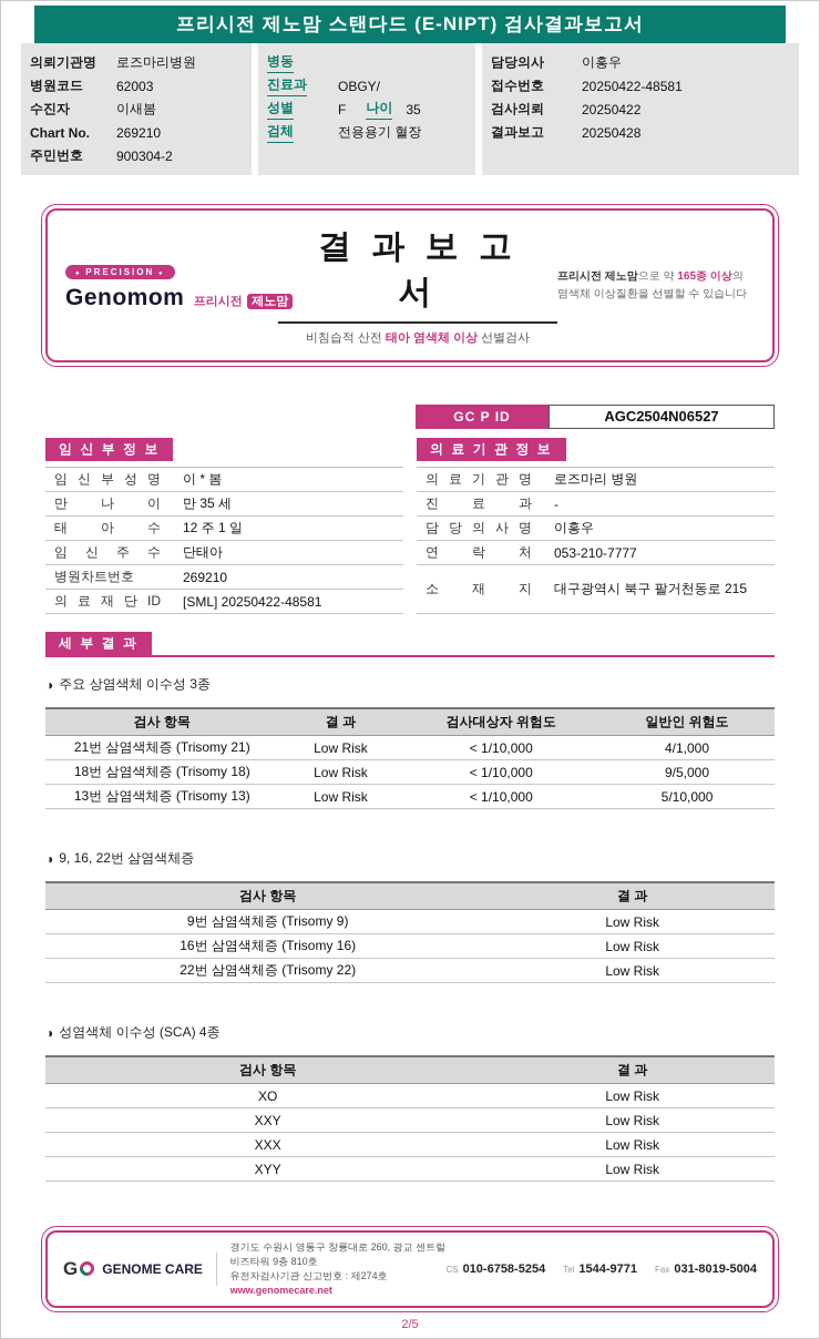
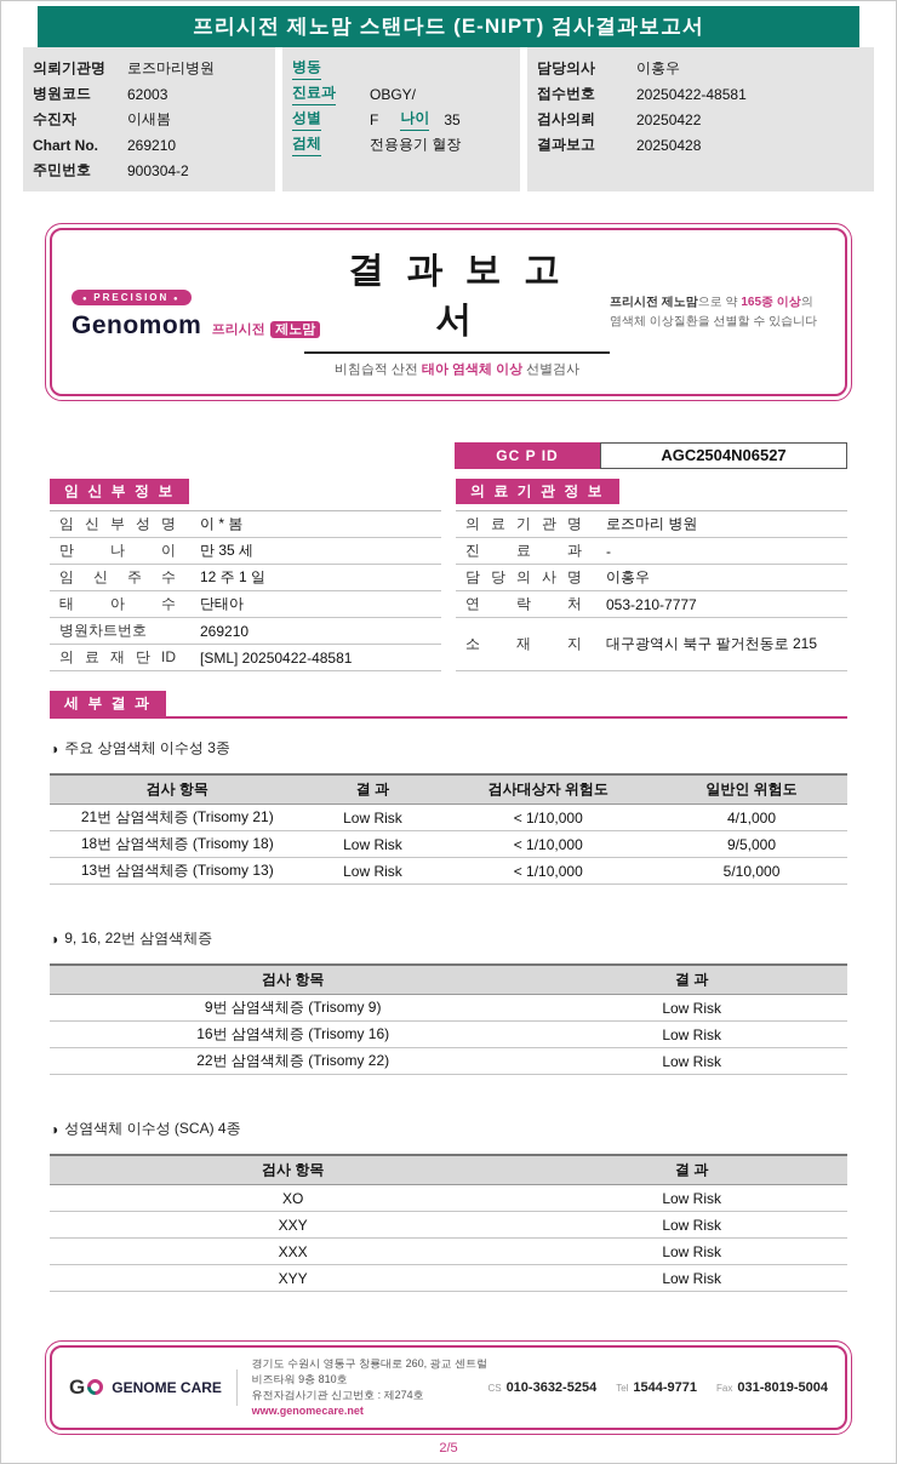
  프리시전 제노맘 스탠다드 (E-NIPT) 검사결과보고서
  의뢰기관명
  로즈마리병원
  병원코드
  62003
  수진자
  이새봄
  Chart No.
  269210
  주민번호
  900304-2
  병동
  진료과
  OBGY/
  성별
  F
  나이
  35
  검체
  전용용기 혈장
  담당의사
  이홍우
  접수번호
  20250422-48581
  검사의뢰
  20250422
  결과보고
  20250428
  PRECISION
  Genomom 프리시전 제노맘
  결 과 보 고 서
  비침습적 산전 태아 염색체 이상 선별검사
  프리시전 제노맘으로 약 165종 이상의 염색체 이상질환을 선별할 수 있습니다
  GC P ID
  AGC2504N06527
  임 신 부 정 보
  임 신 부 성 명
  이 * 봄
  만 나 이
  만 35 세
- 태 아 수
+ 임 신 주 수
  12 주 1 일
- 임 신 주 수
+ 태 아 수
  단태아
  병원차트번호
  269210
  의 료 재 단 ID
  [SML] 20250422-48581
  의 료 기 관 정 보
  의 료 기 관 명
  로즈마리 병원
  진 료 과
  -
  담 당 의 사 명
  이홍우
  연 락 처
  053-210-7777
  소 재 지
  대구광역시 북구 팔거천동로 215
  세 부 결 과
  ◑
  주요 상염색체 이수성 3종
  검사 항목
  결 과
  검사대상자 위험도
  일반인 위험도
  21번 삼염색체증 (Trisomy 21)
  Low Risk
  < 1/10,000
  4/1,000
  18번 삼염색체증 (Trisomy 18)
  Low Risk
  < 1/10,000
  9/5,000
  13번 삼염색체증 (Trisomy 13)
  Low Risk
  < 1/10,000
  5/10,000
  ◑
  9, 16, 22번 삼염색체증
  검사 항목
  결 과
  9번 삼염색체증 (Trisomy 9)
  Low Risk
  16번 삼염색체증 (Trisomy 16)
  Low Risk
  22번 삼염색체증 (Trisomy 22)
  Low Risk
  ◑
  성염색체 이수성 (SCA) 4종
  검사 항목
  결 과
  XO
  Low Risk
  XXY
  Low Risk
  XXX
  Low Risk
  XYY
  Low Risk
  G
  GENOME CARE
  경기도 수원시 영통구 창룡대로 260, 광교 센트럴비즈타워 9층 810호
  유전자검사기관 신고번호 : 제274호
  www.genomecare.net
  CS
- 010-6758-5254
+ 010-3632-5254
  Tel
  1544-9771
  Fax
  031-8019-5004
  2/5
